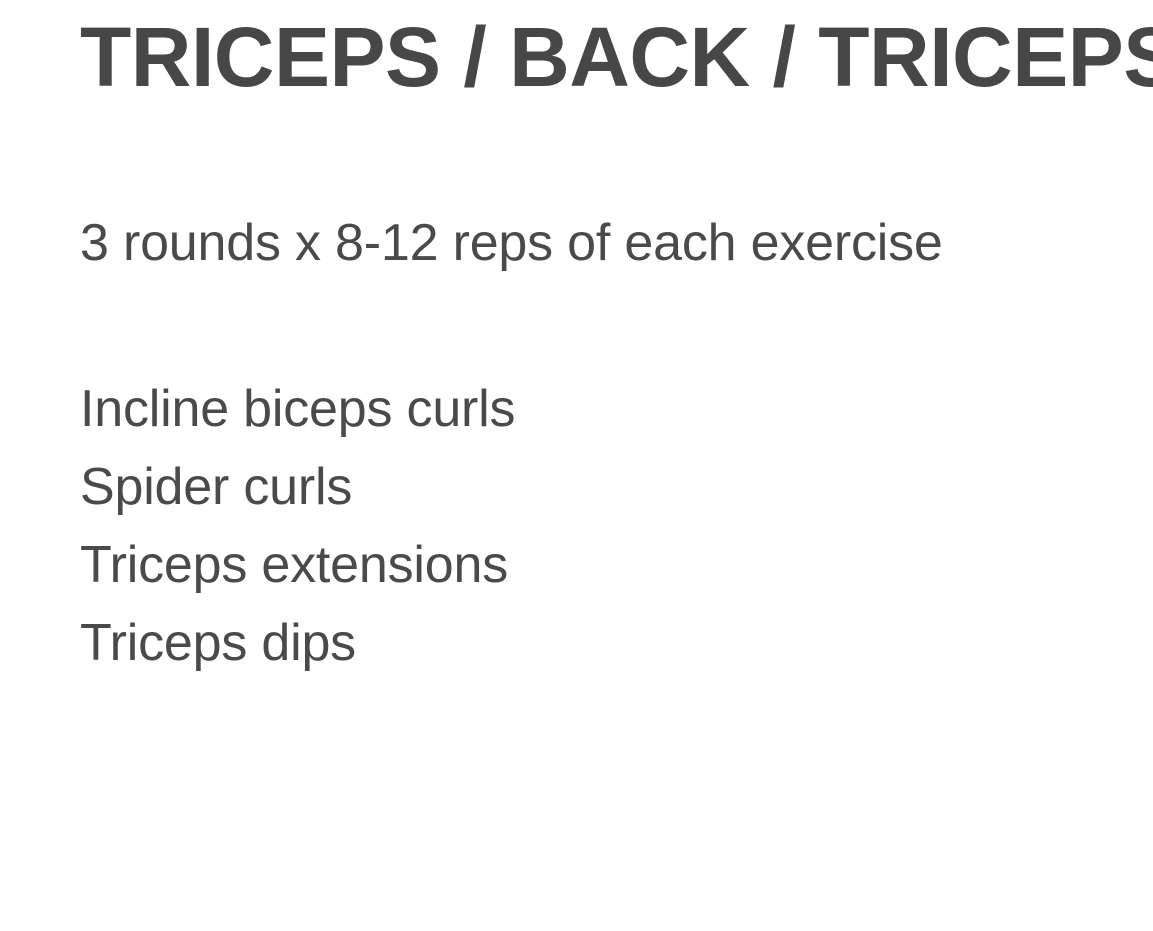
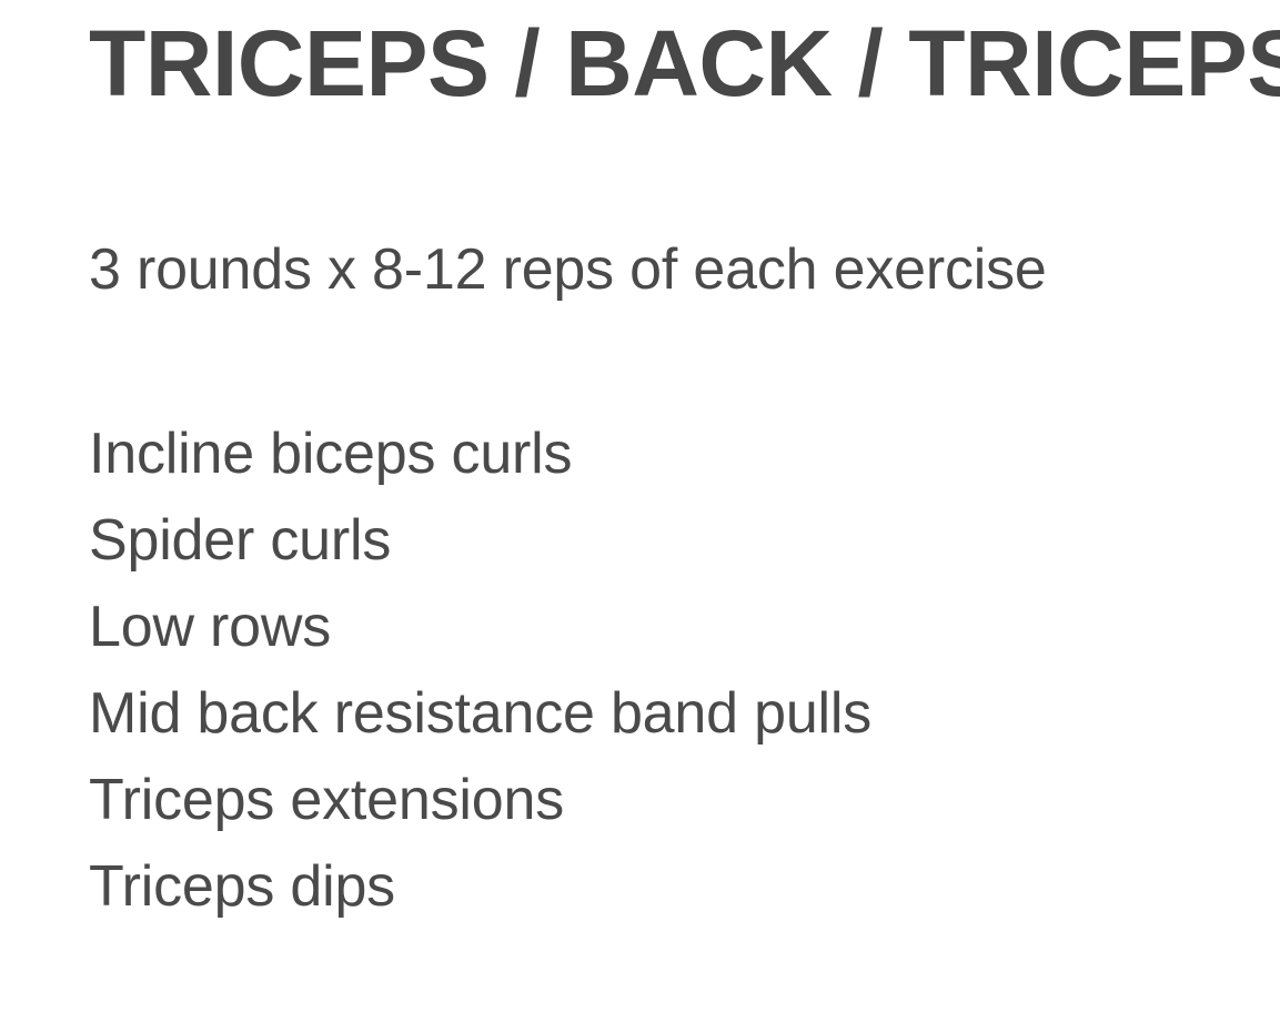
  TRICEPS / BACK / TRICEPS
  3 rounds x 8-12 reps of each exercise
  Incline biceps curls
  Spider curls
+ Low rows
+ Mid back resistance band pulls
  Triceps extensions
  Triceps dips
